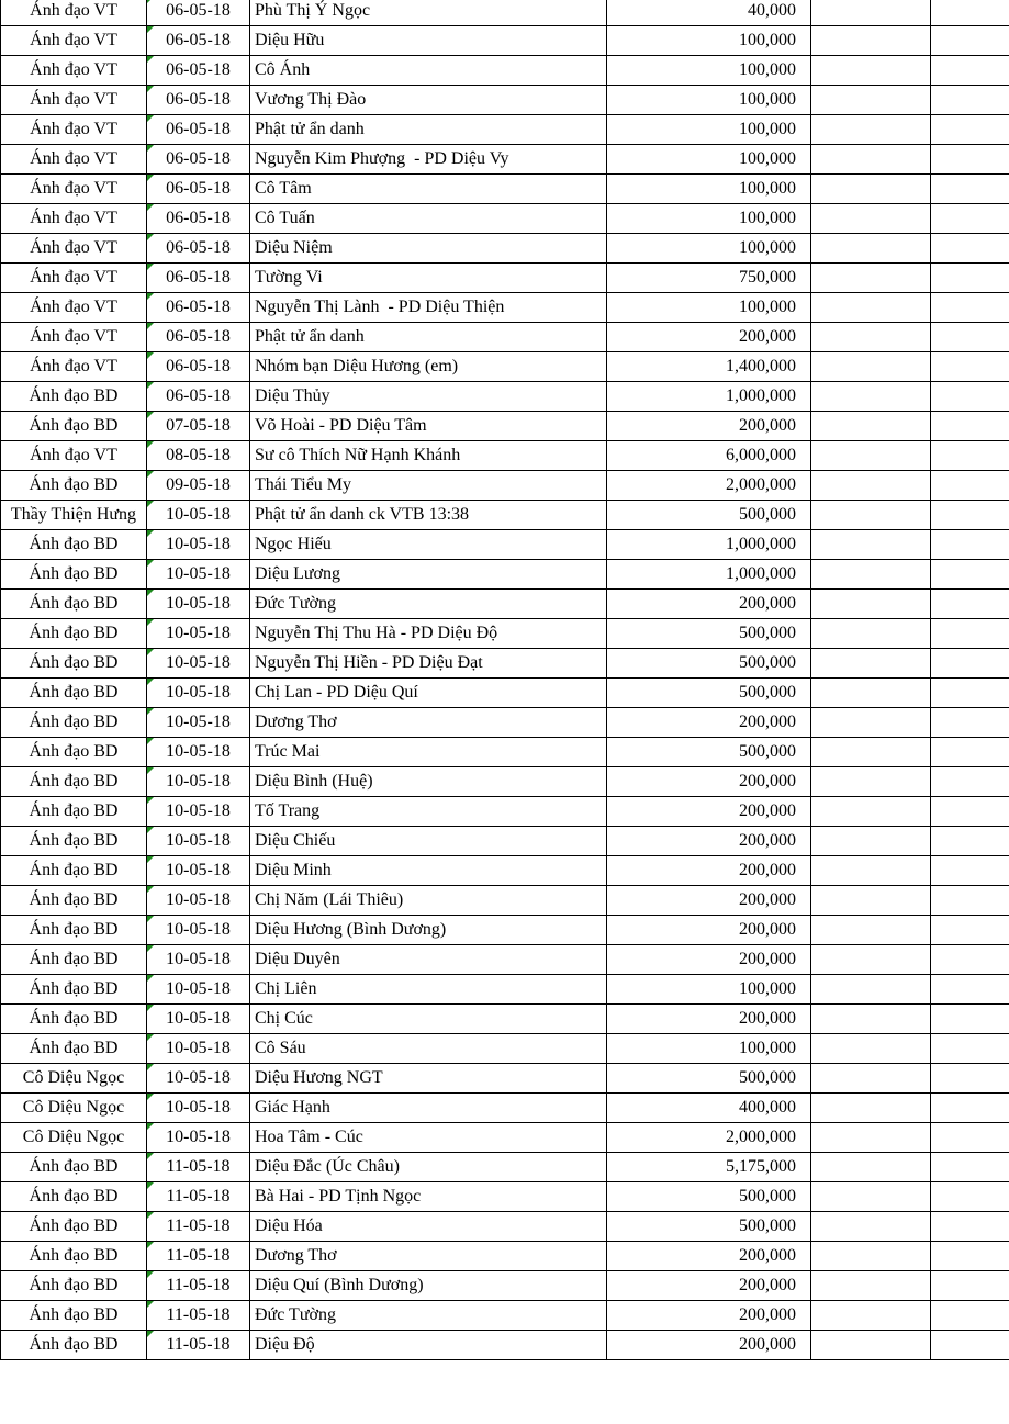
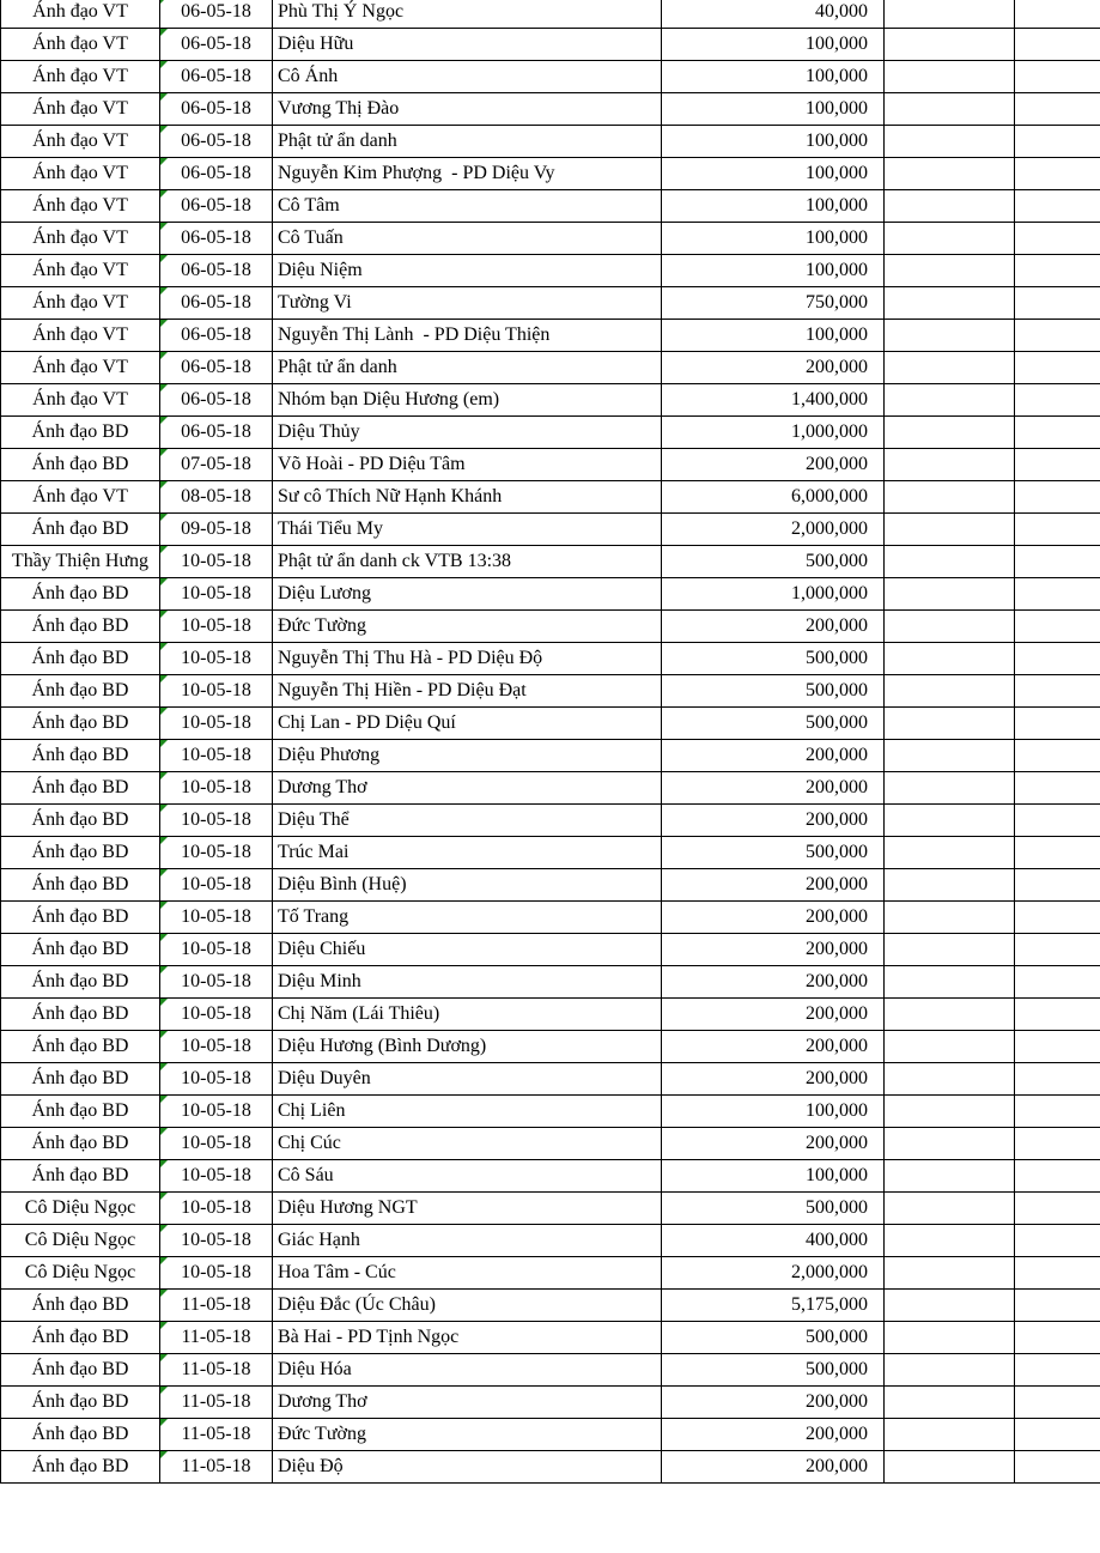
  Ánh đạo VT	06-05-18	Phù Thị Ý Ngọc	40,000
  Ánh đạo VT	06-05-18	Diệu Hữu	100,000
  Ánh đạo VT	06-05-18	Cô Ánh	100,000
  Ánh đạo VT	06-05-18	Vương Thị Đào	100,000
  Ánh đạo VT	06-05-18	Phật tử ẩn danh	100,000
  Ánh đạo VT	06-05-18	Nguyễn Kim Phượng - PD Diệu Vy	100,000
  Ánh đạo VT	06-05-18	Cô Tâm	100,000
  Ánh đạo VT	06-05-18	Cô Tuấn	100,000
  Ánh đạo VT	06-05-18	Diệu Niệm	100,000
  Ánh đạo VT	06-05-18	Tường Vi	750,000
  Ánh đạo VT	06-05-18	Nguyễn Thị Lành - PD Diệu Thiện	100,000
  Ánh đạo VT	06-05-18	Phật tử ẩn danh	200,000
  Ánh đạo VT	06-05-18	Nhóm bạn Diệu Hương (em)	1,400,000
  Ánh đạo BD	06-05-18	Diệu Thủy	1,000,000
  Ánh đạo BD	07-05-18	Võ Hoài - PD Diệu Tâm	200,000
  Ánh đạo VT	08-05-18	Sư cô Thích Nữ Hạnh Khánh	6,000,000
  Ánh đạo BD	09-05-18	Thái Tiểu My	2,000,000
  Thầy Thiện Hưng	10-05-18	Phật tử ẩn danh ck VTB 13:38	500,000
- Ánh đạo BD	10-05-18	Ngọc Hiếu	1,000,000
  Ánh đạo BD	10-05-18	Diệu Lương	1,000,000
  Ánh đạo BD	10-05-18	Đức Tường	200,000
  Ánh đạo BD	10-05-18	Nguyễn Thị Thu Hà - PD Diệu Độ	500,000
  Ánh đạo BD	10-05-18	Nguyễn Thị Hiền - PD Diệu Đạt	500,000
  Ánh đạo BD	10-05-18	Chị Lan - PD Diệu Quí	500,000
+ Ánh đạo BD	10-05-18	Diệu Phương	200,000
  Ánh đạo BD	10-05-18	Dương Thơ	200,000
+ Ánh đạo BD	10-05-18	Diệu Thể	200,000
  Ánh đạo BD	10-05-18	Trúc Mai	500,000
  Ánh đạo BD	10-05-18	Diệu Bình (Huệ)	200,000
  Ánh đạo BD	10-05-18	Tố Trang	200,000
  Ánh đạo BD	10-05-18	Diệu Chiếu	200,000
  Ánh đạo BD	10-05-18	Diệu Minh	200,000
  Ánh đạo BD	10-05-18	Chị Năm (Lái Thiêu)	200,000
  Ánh đạo BD	10-05-18	Diệu Hương (Bình Dương)	200,000
  Ánh đạo BD	10-05-18	Diệu Duyên	200,000
  Ánh đạo BD	10-05-18	Chị Liên	100,000
  Ánh đạo BD	10-05-18	Chị Cúc	200,000
  Ánh đạo BD	10-05-18	Cô Sáu	100,000
  Cô Diệu Ngọc	10-05-18	Diệu Hương NGT	500,000
  Cô Diệu Ngọc	10-05-18	Giác Hạnh	400,000
  Cô Diệu Ngọc	10-05-18	Hoa Tâm - Cúc	2,000,000
  Ánh đạo BD	11-05-18	Diệu Đắc (Úc Châu)	5,175,000
  Ánh đạo BD	11-05-18	Bà Hai - PD Tịnh Ngọc	500,000
  Ánh đạo BD	11-05-18	Diệu Hóa	500,000
  Ánh đạo BD	11-05-18	Dương Thơ	200,000
- Ánh đạo BD	11-05-18	Diệu Quí (Bình Dương)	200,000
  Ánh đạo BD	11-05-18	Đức Tường	200,000
  Ánh đạo BD	11-05-18	Diệu Độ	200,000
